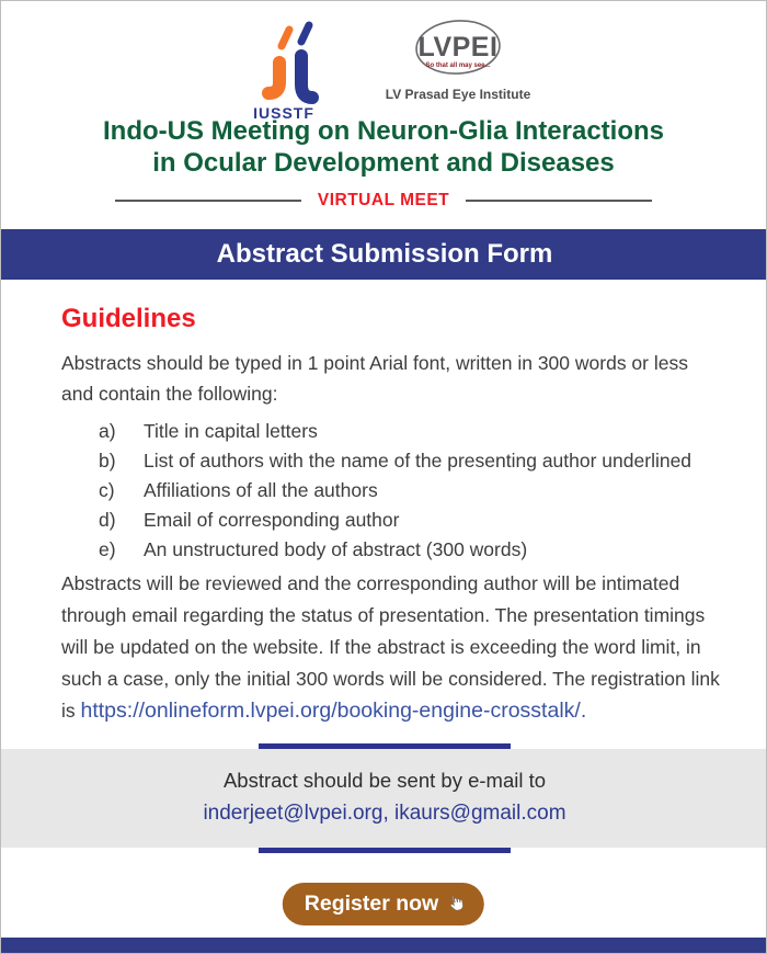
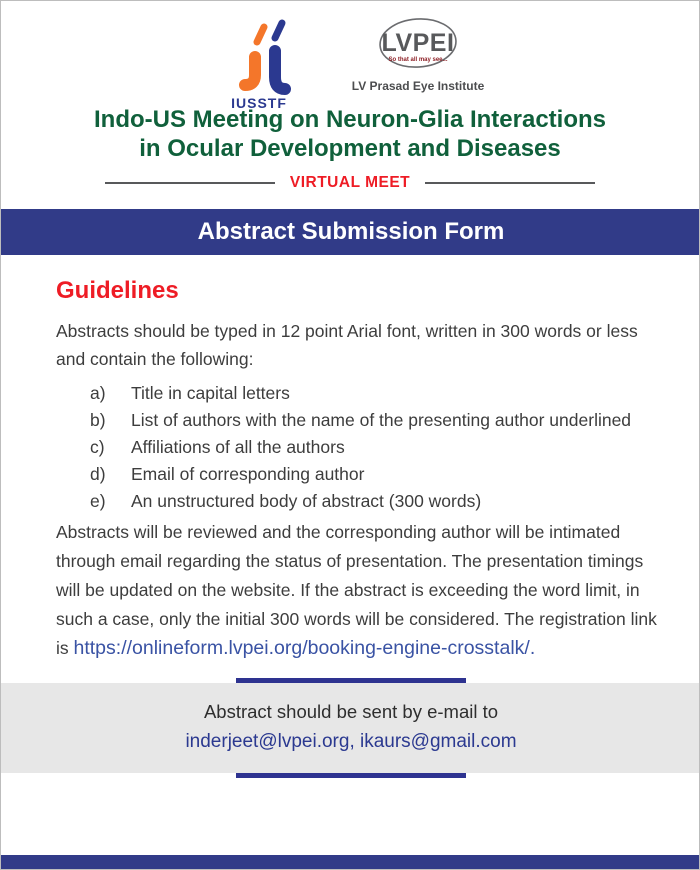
  IUSSTF
  LVPEI
  LV Prasad Eye Institute
  Indo-US Meeting on Neuron-Glia Interactions
  in Ocular Development and Diseases
  VIRTUAL MEET
  Abstract Submission Form
  Guidelines
- Abstracts should be typed in 1 point Arial font, written in 300 words or less and contain the following:
+ Abstracts should be typed in 12 point Arial font, written in 300 words or less and contain the following:
  a)
  Title in capital letters
  b)
  List of authors with the name of the presenting author underlined
  c)
  Affiliations of all the authors
  d)
  Email of corresponding author
  e)
  An unstructured body of abstract (300 words)
  Abstracts will be reviewed and the corresponding author will be intimated through email regarding the status of presentation. The presentation timings will be updated on the website. If the abstract is exceeding the word limit, in such a case, only the initial 300 words will be considered. The registration link is https://onlineform.lvpei.org/booking-engine-crosstalk/.
  Abstract should be sent by e-mail to
  inderjeet@lvpei.org, ikaurs@gmail.com
- Register now
